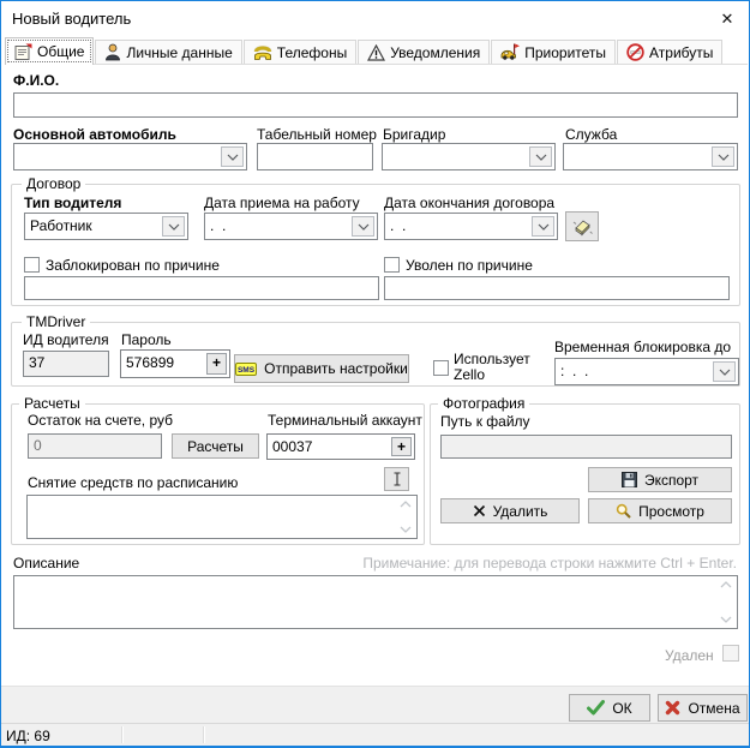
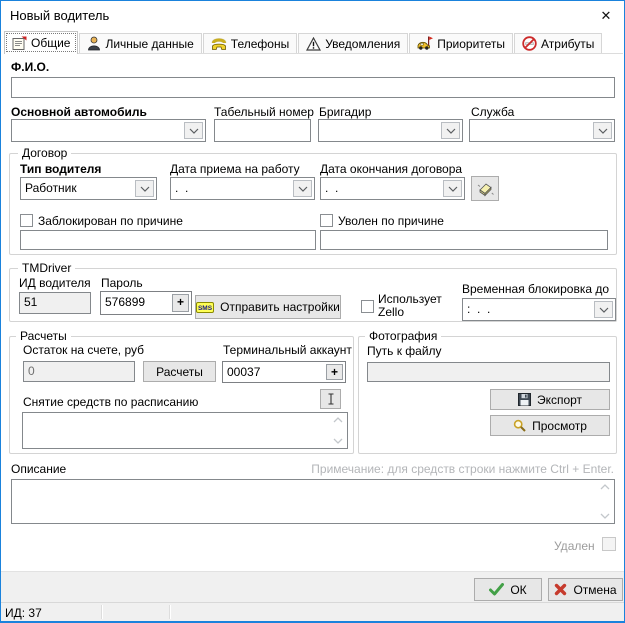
  Новый водитель
  ✕
  Общие
  Личные данные
  Телефоны
  Уведомления
  Приоритеты
  Атрибуты
  Ф.И.О.
  Основной автомобиль
  Табельный номер
  Бригадир
  Служба
  Договор
  Тип водителя
  Дата приема на работу
  Дата окончания договора
  Работник
  . .
  . .
  Заблокирован по причине
  Уволен по причине
  TMDriver
  ИД водителя
- 37
+ 51
  Пароль
  576899
  +
  Отправить настройки
  Использует Zello
  Временная блокировка до
  : . .
  Расчеты
  Остаток на счете, руб
  0
  Расчеты
  Терминальный аккаунт
  00037
  +
  Снятие средств по расписанию
  Фотография
  Путь к файлу
  Экспорт
- Удалить
  Просмотр
  Описание
- Примечание: для перевода строки нажмите Ctrl + Enter.
+ Примечание: для средств строки нажмите Ctrl + Enter.
  Удален
  ОК
  Отмена
- ИД: 69
+ ИД: 37
